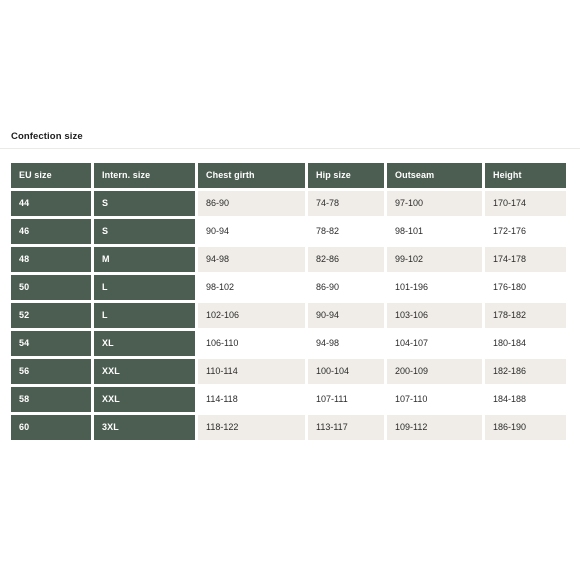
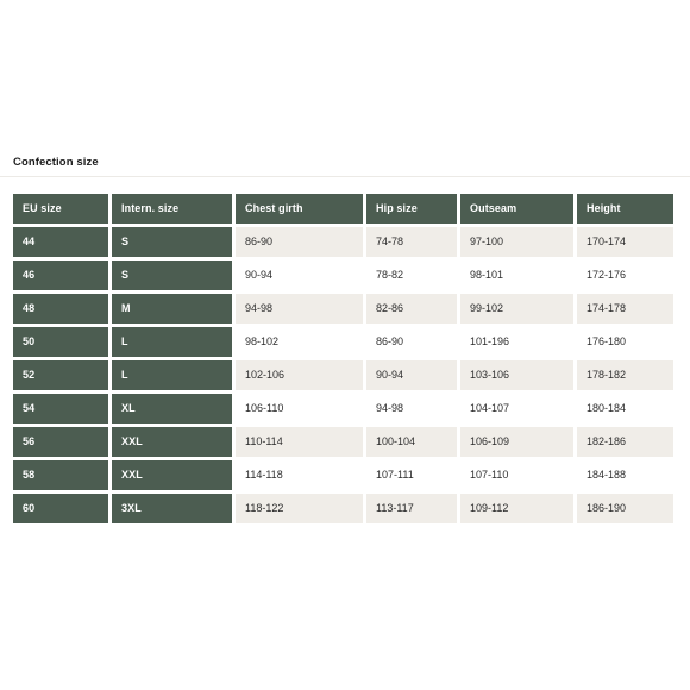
  Confection size
  EU size	Intern. size	Chest girth	Hip size	Outseam	Height
  44	S	86-90	74-78	97-100	170-174
  46	S	90-94	78-82	98-101	172-176
  48	M	94-98	82-86	99-102	174-178
  50	L	98-102	86-90	101-196	176-180
  52	L	102-106	90-94	103-106	178-182
  54	XL	106-110	94-98	104-107	180-184
- 56	XXL	110-114	100-104	200-109	182-186
+ 56	XXL	110-114	100-104	106-109	182-186
  58	XXL	114-118	107-111	107-110	184-188
  60	3XL	118-122	113-117	109-112	186-190
